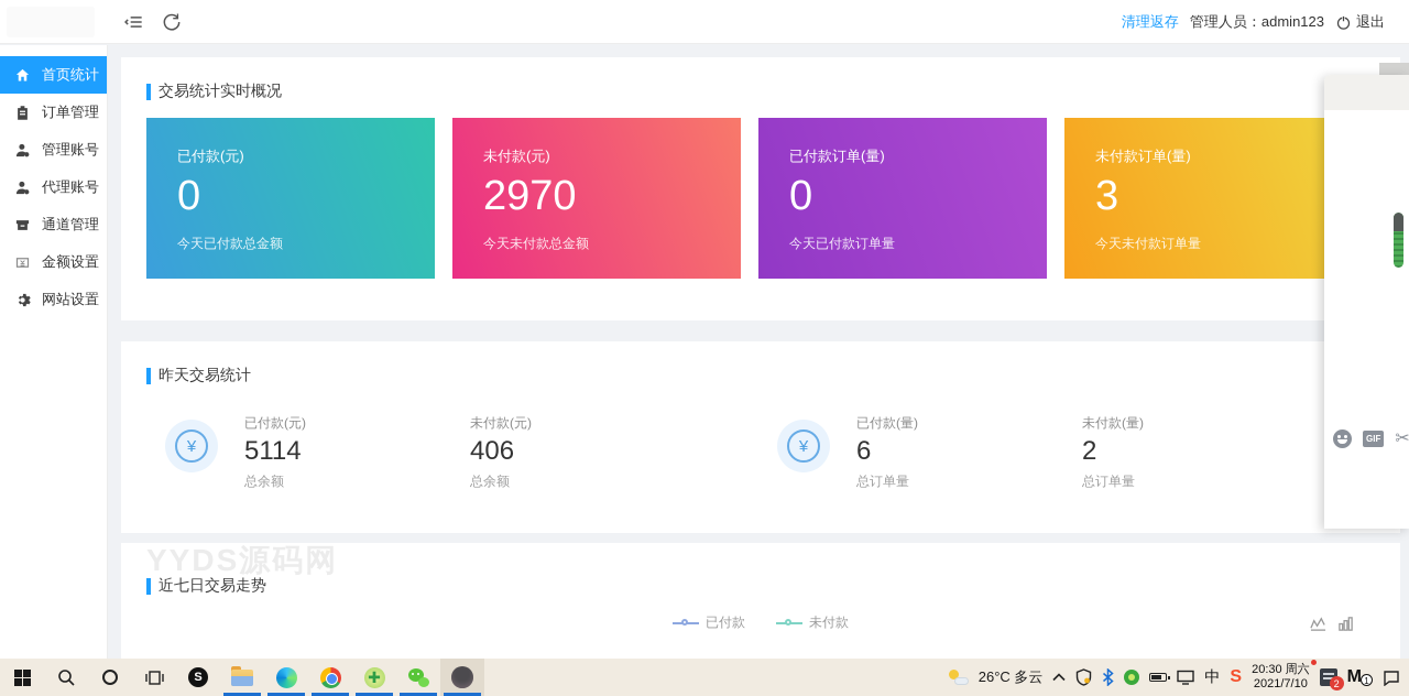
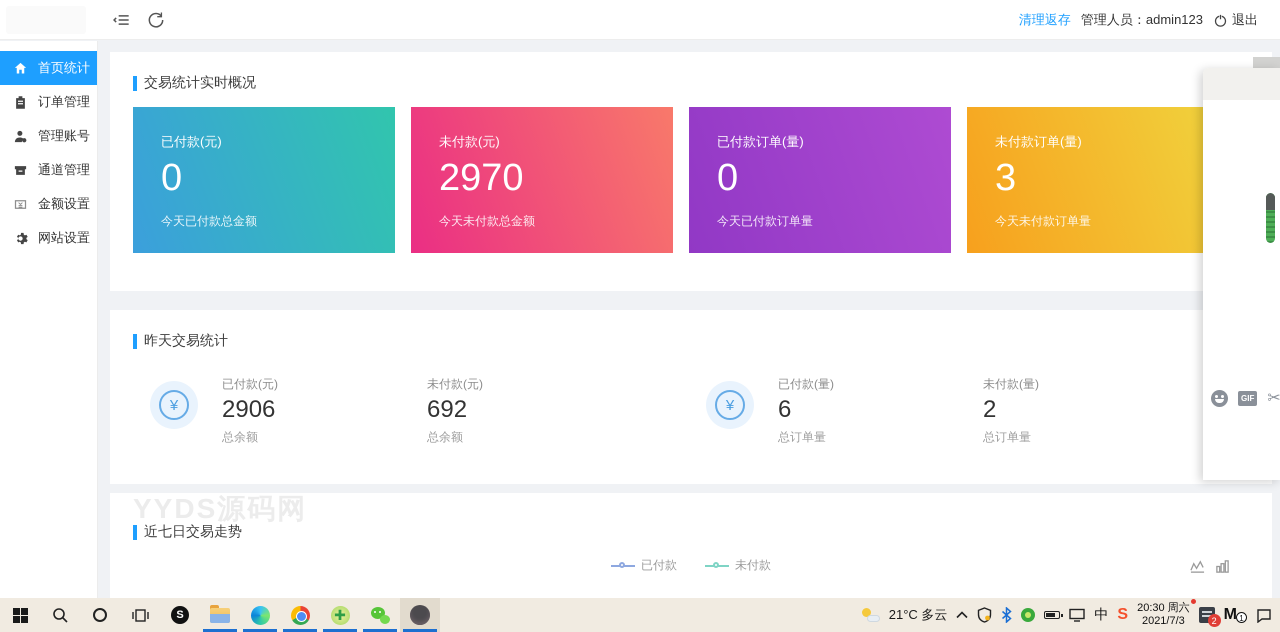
  清理返存
  管理人员：admin123
  退出
  首页统计
  订单管理
  管理账号
- 代理账号
  通道管理
  金额设置
  网站设置
  交易统计实时概况
  已付款(元)
  0
  今天已付款总金额
  未付款(元)
  2970
  今天未付款总金额
  已付款订单(量)
  0
  今天已付款订单量
  未付款订单(量)
  3
  今天未付款订单量
  昨天交易统计
  ¥
  已付款(元)
- 5114
+ 2906
  总余额
  未付款(元)
- 406
+ 692
  总余额
  ¥
  已付款(量)
  6
  总订单量
  未付款(量)
  2
  总订单量
  YYDS源码网
  近七日交易走势
  已付款
  未付款
  GIF
  ✂
  S
  ✚
- 26°C 多云
+ 21°C 多云
  中
  S
  20:30 周六
- 2021/7/10
+ 2021/7/3
  2
  M
  1
